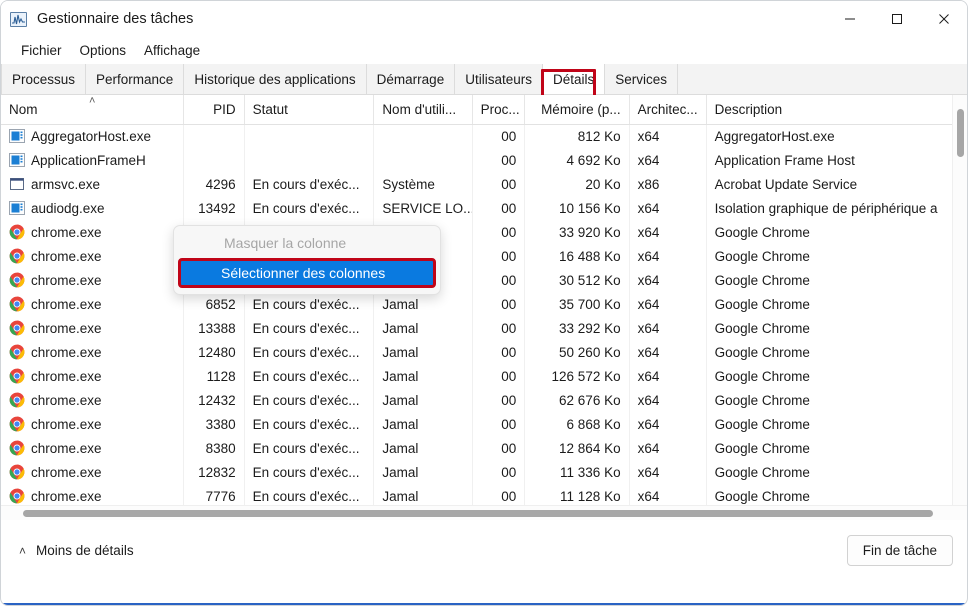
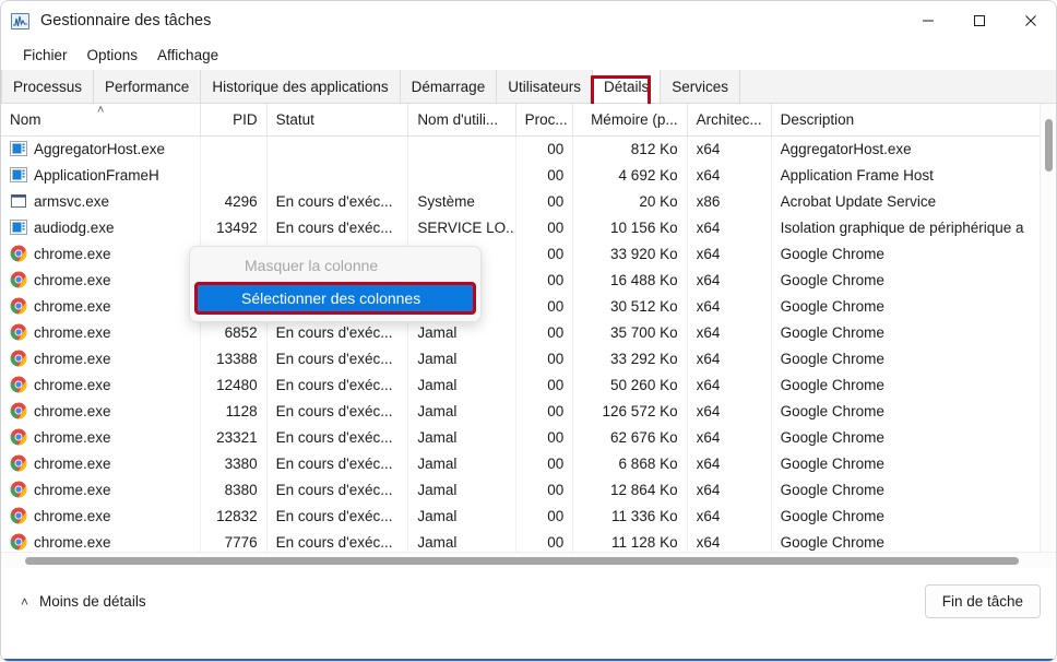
  Gestionnaire des tâches
  Fichier
  Options
  Affichage
  Processus
  Performance
  Historique des applications
  Démarrage
  Utilisateurs
  Détails
  Services
  Nom ˄	PID	Statut	Nom d'utili...	Proc...	Mémoire (p...	Architec...	Description
  AggregatorHost.exe				00	812 Ko	x64	AggregatorHost.exe
  ApplicationFrameH				00	4 692 Ko	x64	Application Frame Host
  armsvc.exe	4296	En cours d'exéc...	Système	00	20 Ko	x86	Acrobat Update Service
  audiodg.exe	13492	En cours d'exéc...	SERVICE LO..	00	10 156 Ko	x64	Isolation graphique de périphérique a
  chrome.exe	6852	En cours d'exéc...	Jamal	00	35 700 Ko	x64	Google Chrome
  chrome.exe	13388	En cours d'exéc...	Jamal	00	33 292 Ko	x64	Google Chrome
  chrome.exe	12480	En cours d'exéc...	Jamal	00	50 260 Ko	x64	Google Chrome
  chrome.exe	1128	En cours d'exéc...	Jamal	00	126 572 Ko	x64	Google Chrome
- chrome.exe	12432	En cours d'exéc...	Jamal	00	62 676 Ko	x64	Google Chrome
+ chrome.exe	23321	En cours d'exéc...	Jamal	00	62 676 Ko	x64	Google Chrome
  chrome.exe	3380	En cours d'exéc...	Jamal	00	6 868 Ko	x64	Google Chrome
  chrome.exe	8380	En cours d'exéc...	Jamal	00	12 864 Ko	x64	Google Chrome
  chrome.exe	12832	En cours d'exéc...	Jamal	00	11 336 Ko	x64	Google Chrome
  chrome.exe	7776	En cours d'exéc...	Jamal	00	11 128 Ko	x64	Google Chrome
  Masquer la colonne
  Sélectionner des colonnes
  ˄
  Moins de détails
  Fin de tâche
